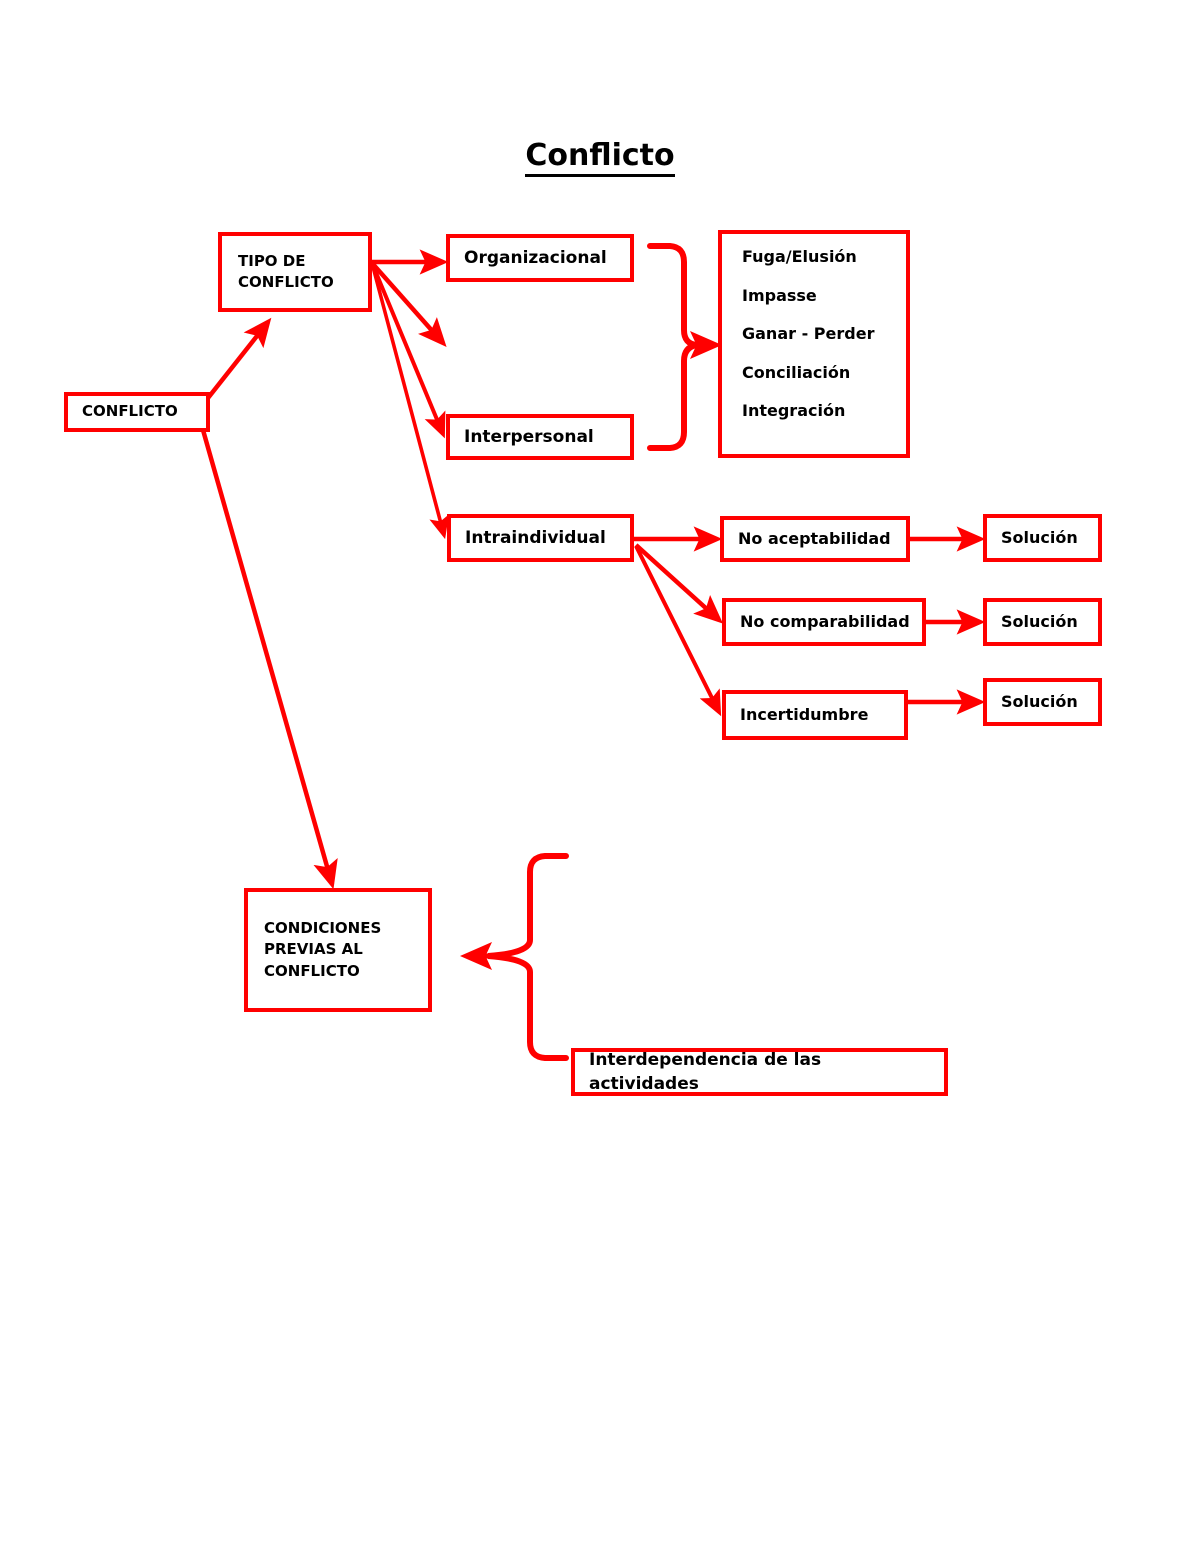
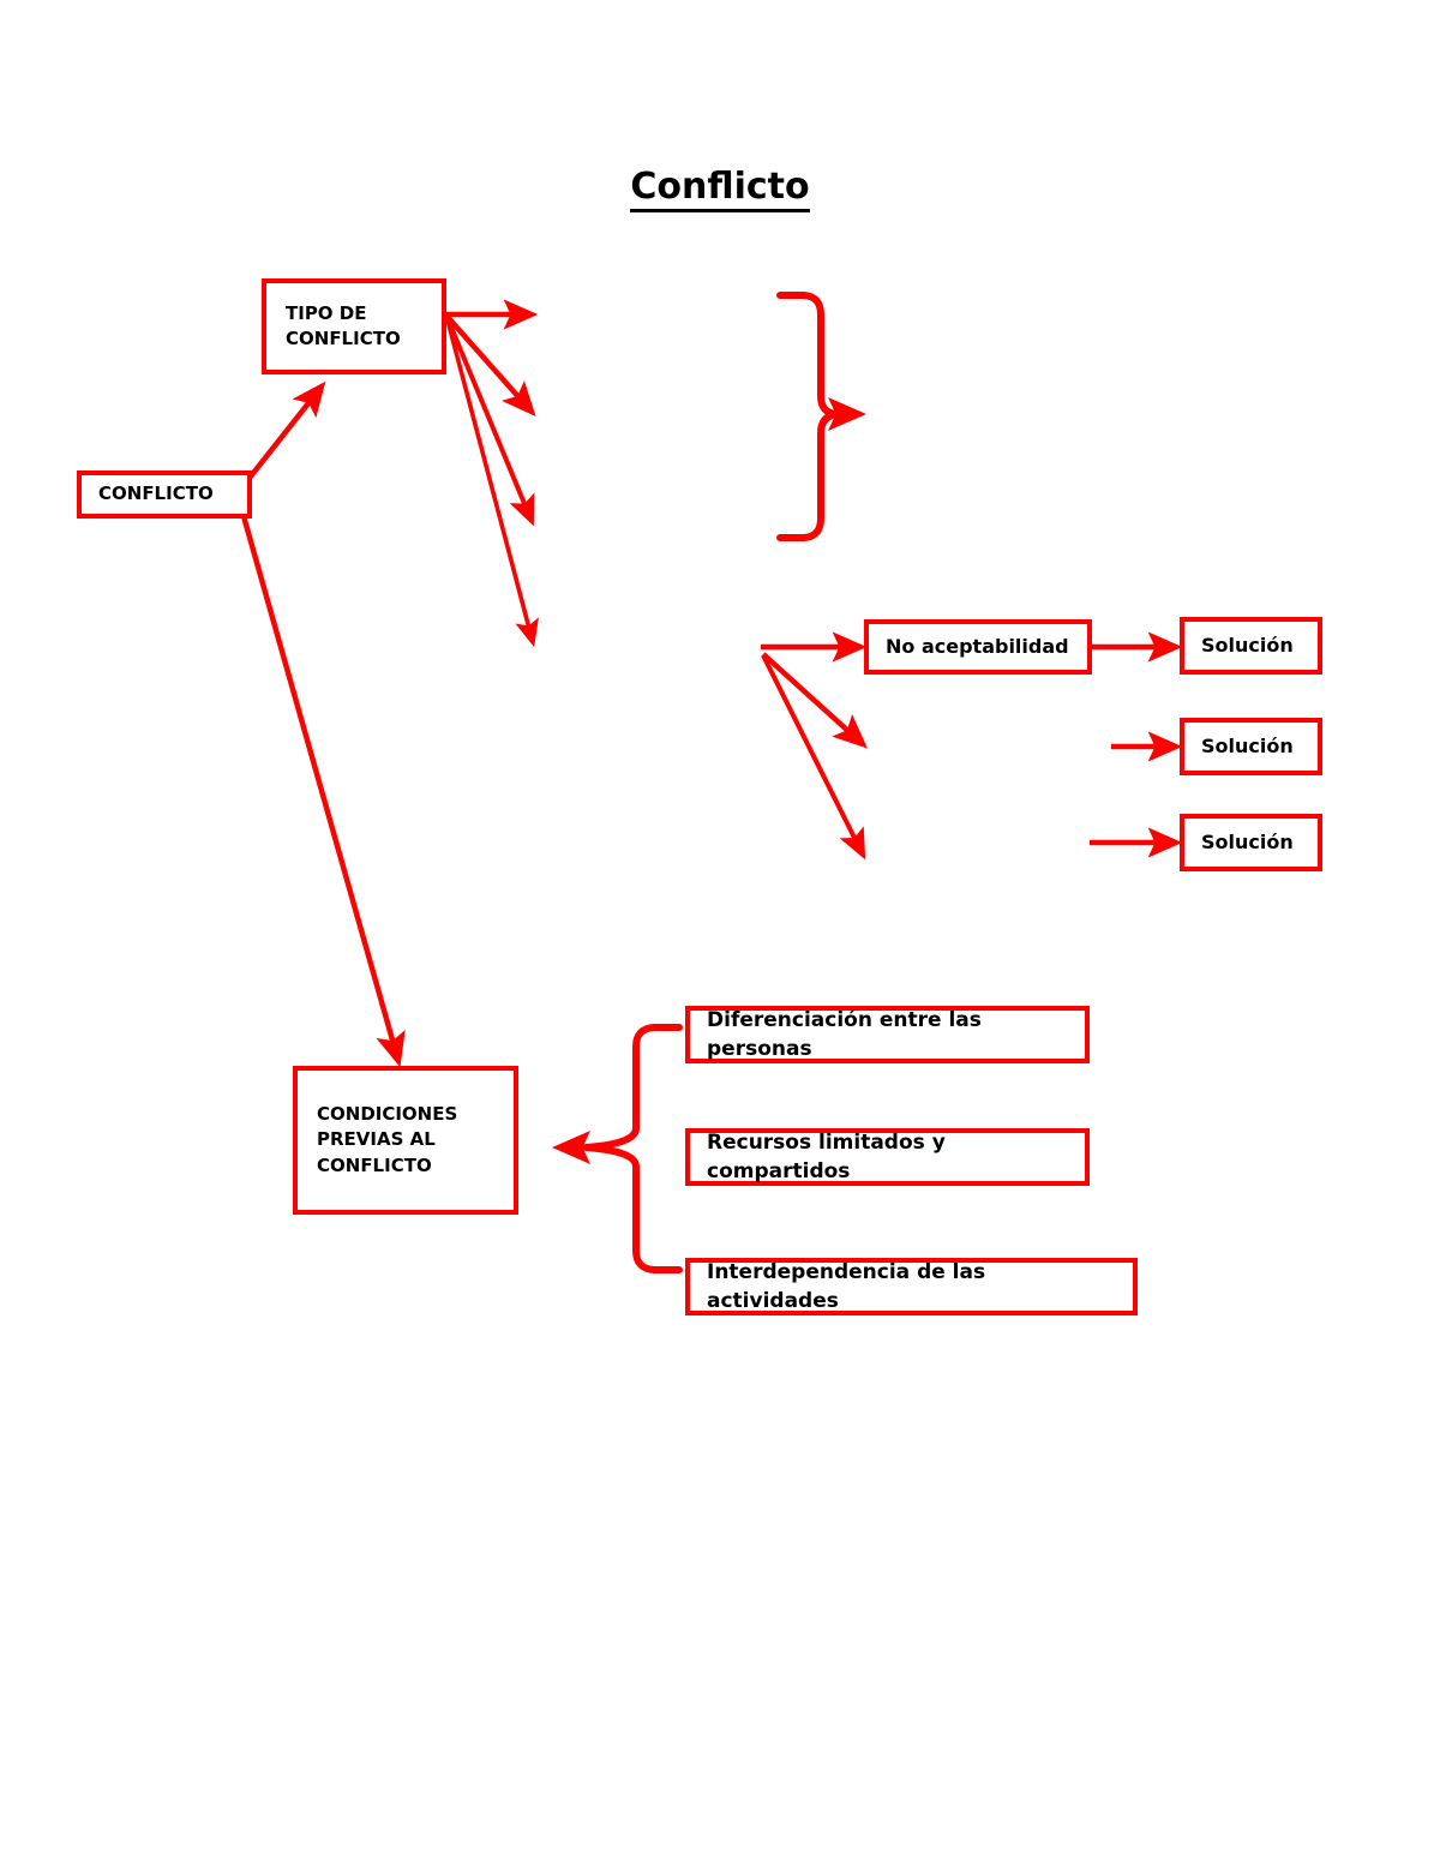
  Conflicto
  CONFLICTO
  TIPO DE
  CONFLICTO
- Organizacional
- Interpersonal
- Intraindividual
- Fuga/Elusión
- Impasse
- Ganar - Perder
- Conciliación
- Integración
  No aceptabilidad
- No comparabilidad
- Incertidumbre
  Solución
  Solución
  Solución
  CONDICIONES
  PREVIAS AL
  CONFLICTO
+ Diferenciación entre las personas
+ Recursos limitados y compartidos
  Interdependencia de las actividades
